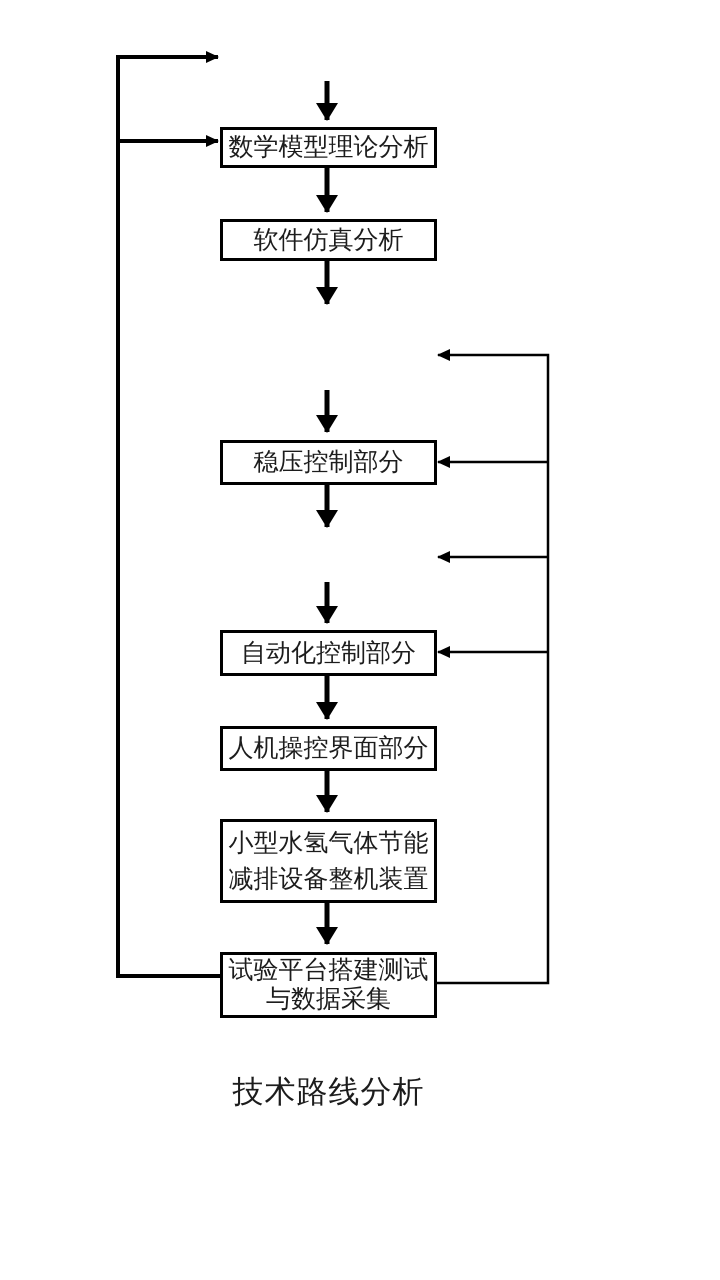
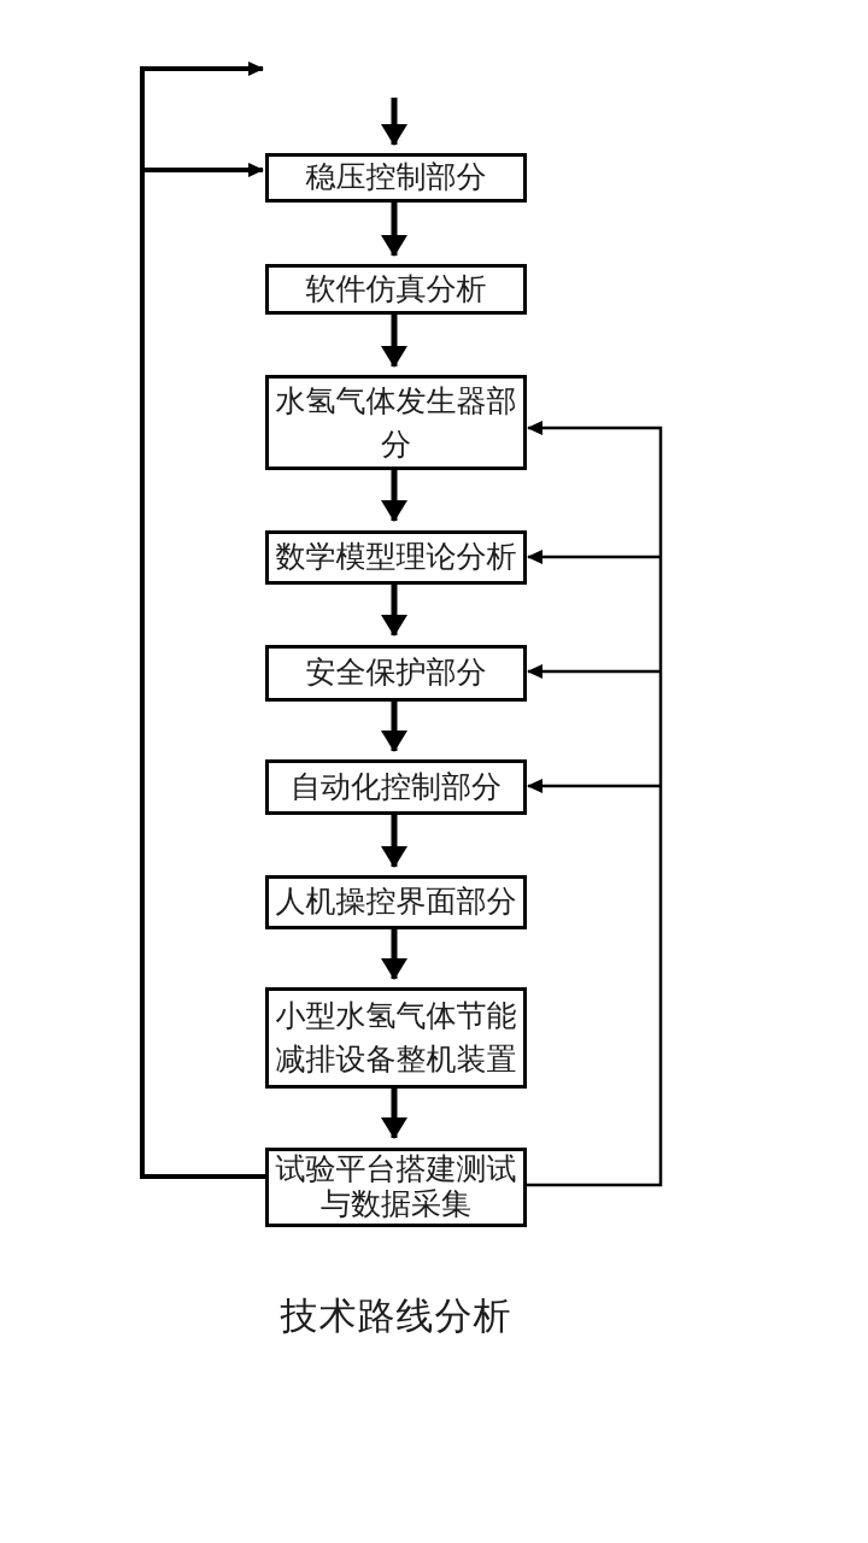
- 数学模型理论分析
+ 稳压控制部分
  软件仿真分析
+ 水氢气体发生器部分
- 稳压控制部分
+ 数学模型理论分析
+ 安全保护部分
  自动化控制部分
  人机操控界面部分
  小型水氢气体节能减排设备整机装置
  试验平台搭建测试与数据采集
  技术路线分析
